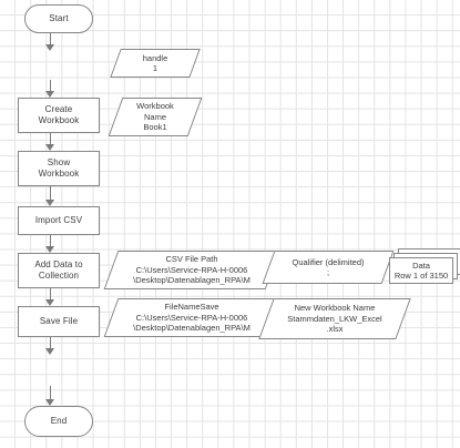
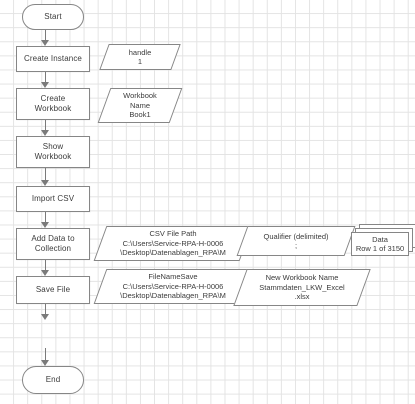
  Start
+ Create Instance
  Create
  Workbook
  Show
  Workbook
  Import CSV
  Add Data to
  Collection
  Save File
  End
  handle
  1
  Workbook
  Name
  Book1
  CSV File Path
  C:\Users\Service-RPA-H-0006
  \Desktop\Datenablagen_RPA\M
  Qualifier (delimited)
  ;
  FileNameSave
  C:\Users\Service-RPA-H-0006
  \Desktop\Datenablagen_RPA\M
  New Workbook Name
  Stammdaten_LKW_Excel
  .xlsx
  Data
  Row 1 of 3150
